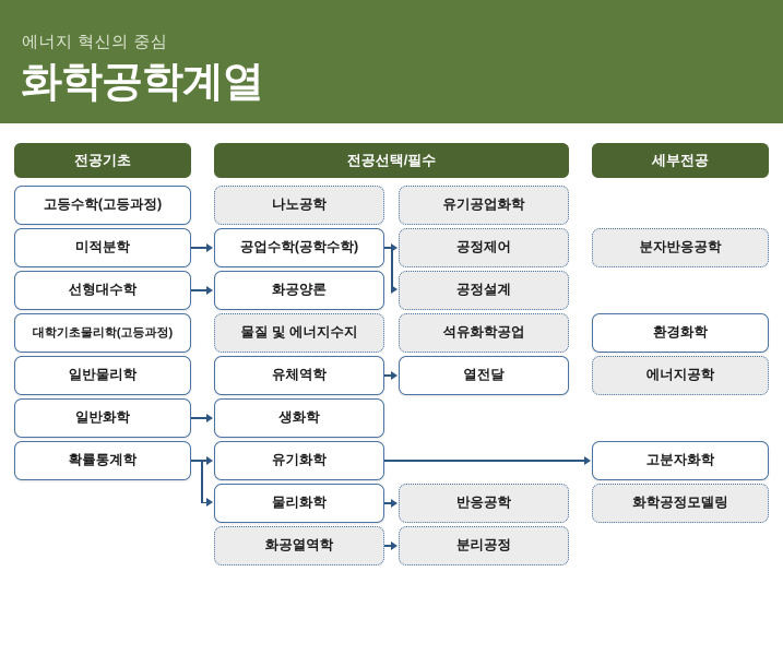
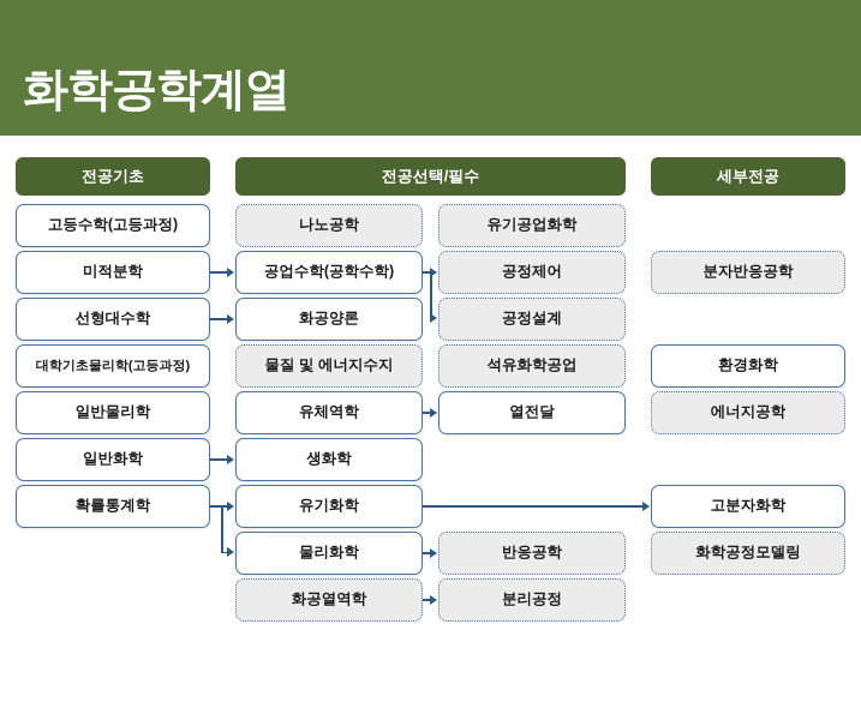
- 에너지 혁신의 중심
  화학공학계열
  전공기초
  전공선택/필수
  세부전공
  고등수학(고등과정)
  미적분학
  선형대수학
  대학기초물리학(고등과정)
  일반물리학
  일반화학
  확률통계학
  나노공학
  공업수학(공학수학)
  화공양론
  물질 및 에너지수지
  유체역학
  생화학
  유기화학
  물리화학
  화공열역학
  유기공업화학
  공정제어
  공정설계
  석유화학공업
  열전달
  반응공학
  분리공정
  분자반응공학
  환경화학
  에너지공학
  고분자화학
  화학공정모델링
